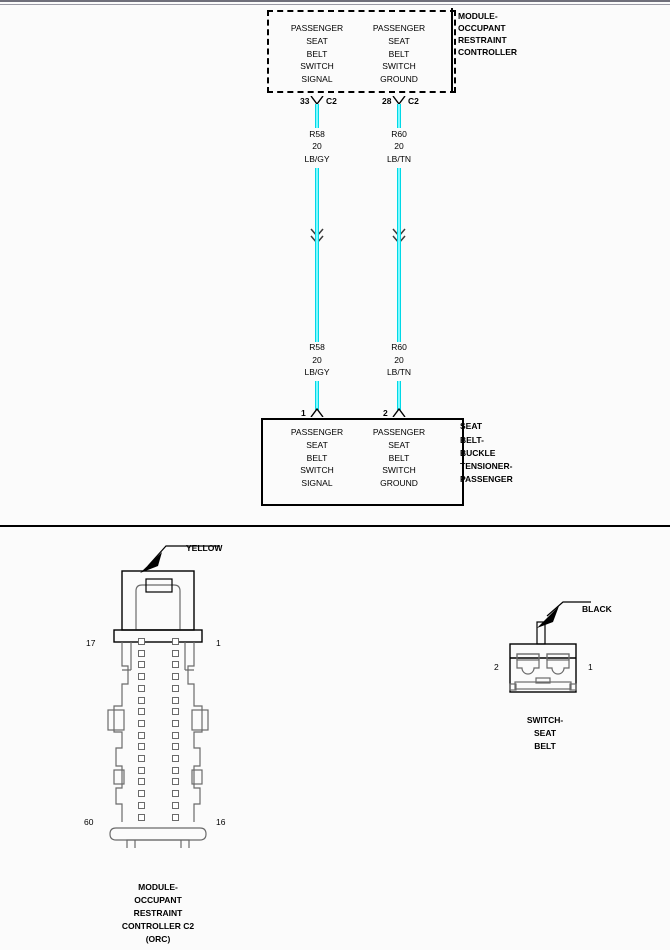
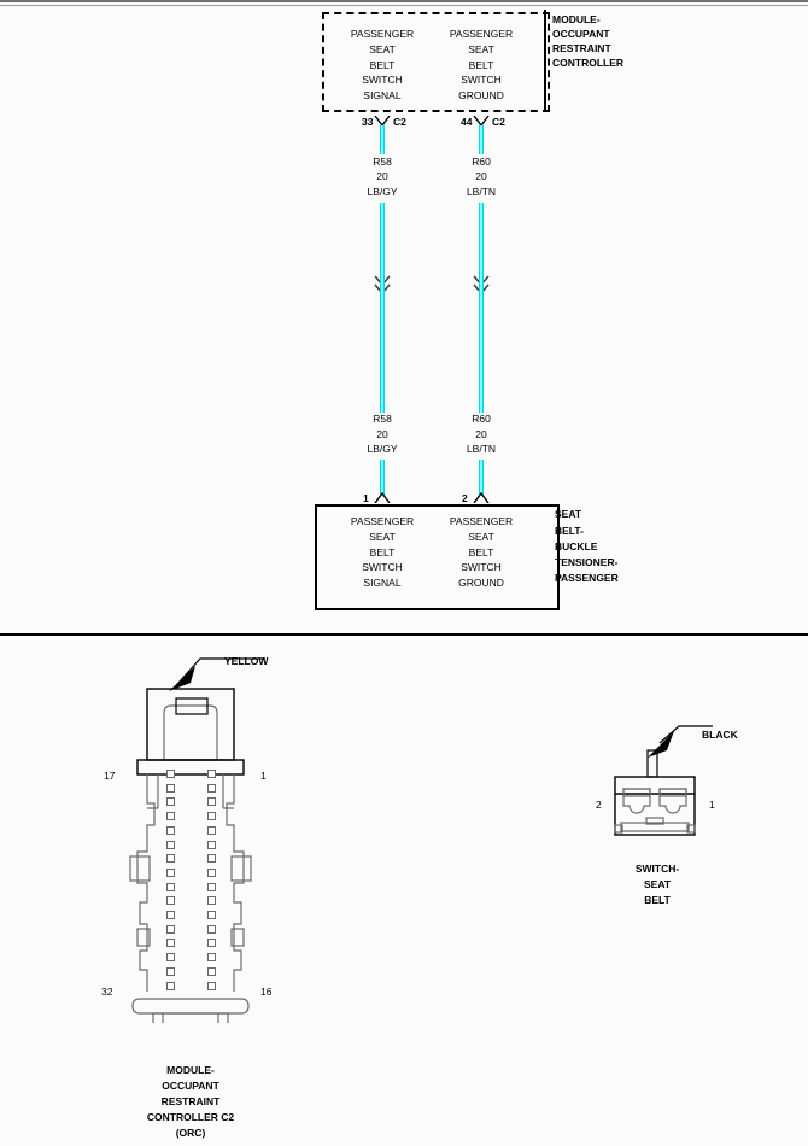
  MODULE-
  OCCUPANT
  RESTRAINT
  CONTROLLER
  PASSENGER
  SEAT
  BELT
  SWITCH
  SIGNAL
  PASSENGER
  SEAT
  BELT
  SWITCH
  GROUND
  33
  C2
- 28
+ 44
  C2
  R58
  20
  LB/GY
  R58
  20
  LB/GY
  R60
  20
  LB/TN
  R60
  20
  LB/TN
  1
  2
  PASSENGER
  SEAT
  BELT
  SWITCH
  SIGNAL
  PASSENGER
  SEAT
  BELT
  SWITCH
  GROUND
  SEAT
  BELT-
  BUCKLE
  TENSIONER-
  PASSENGER
  17
  1
- 60
+ 32
  16
  YELLOW
  MODULE-
  OCCUPANT
  RESTRAINT
  CONTROLLER C2
  (ORC)
  2
  1
  BLACK
  SWITCH-
  SEAT
  BELT
